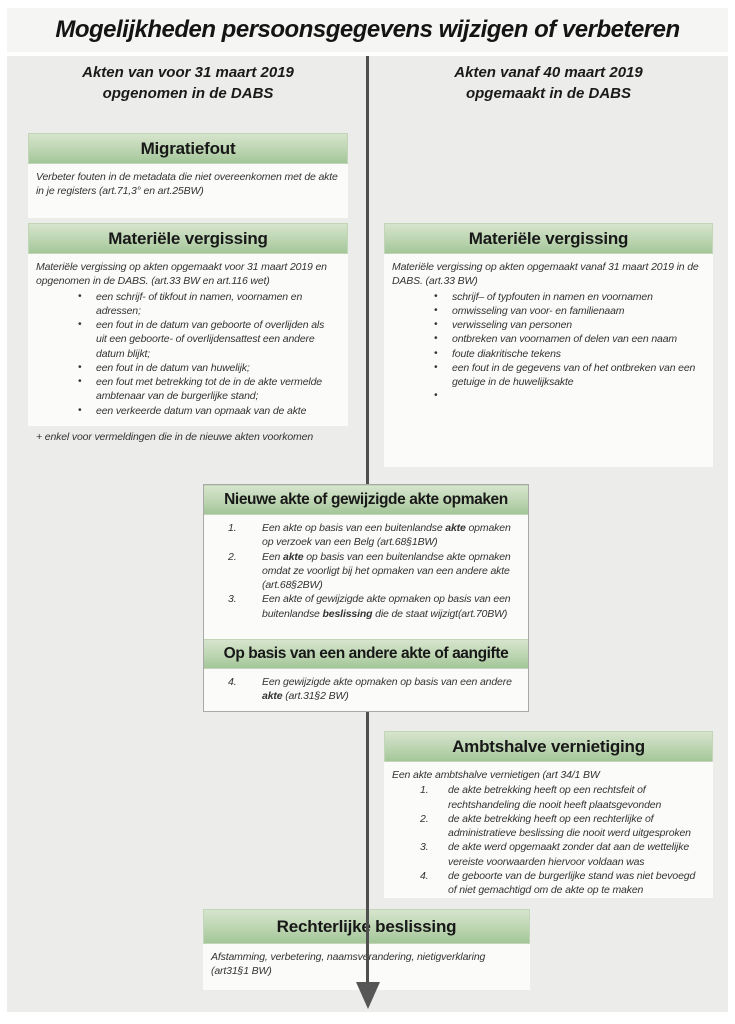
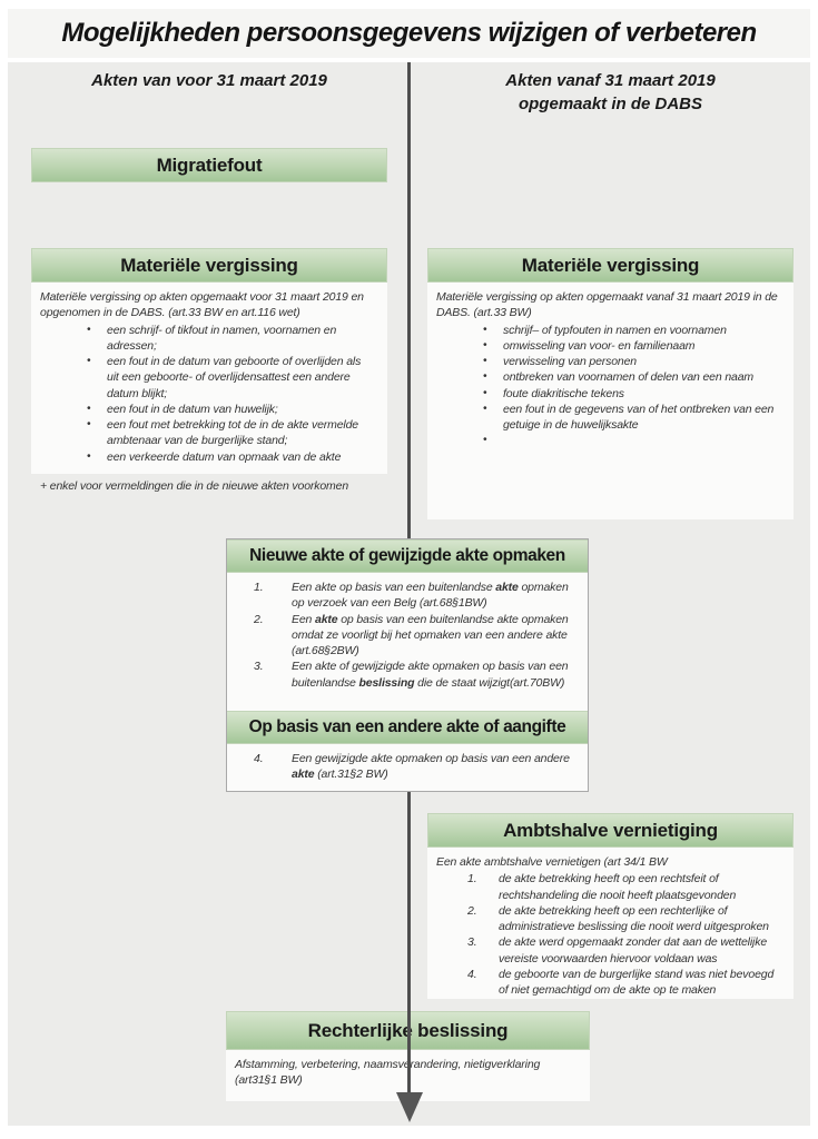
  Mogelijkheden persoonsgegevens wijzigen of verbeteren
  Akten van voor 31 maart 2019
- opgenomen in de DABS
- Akten vanaf 40 maart 2019
+ Akten vanaf 31 maart 2019
  opgemaakt in de DABS
  Migratiefout
- Verbeter fouten in de metadata die niet overeenkomen met de akte in je registers (art.71,3° en art.25BW)
  Materiële vergissing
  Materiële vergissing op akten opgemaakt voor 31 maart 2019 en opgenomen in de DABS. (art.33 BW en art.116 wet)
  •
  een schrijf- of tikfout in namen, voornamen en adressen;
  •
  een fout in de datum van geboorte of overlijden als uit een geboorte- of overlijdensattest een andere datum blijkt;
  •
  een fout in de datum van huwelijk;
  •
  een fout met betrekking tot de in de akte vermelde ambtenaar van de burgerlijke stand;
  •
  een verkeerde datum van opmaak van de akte
  + enkel voor vermeldingen die in de nieuwe akten voorkomen
  Materiële vergissing
  Materiële vergissing op akten opgemaakt vanaf 31 maart 2019 in de DABS. (art.33 BW)
  •
  schrijf– of typfouten in namen en voornamen
  •
  omwisseling van voor- en familienaam
  •
  verwisseling van personen
  •
  ontbreken van voornamen of delen van een naam
  •
  foute diakritische tekens
  •
  een fout in de gegevens van of het ontbreken van een getuige in de huwelijksakte
  •
  Nieuwe akte of gewijzigde akte opmaken
  1.
  Een akte op basis van een buitenlandse akte opmaken op verzoek van een Belg (art.68§1BW)
  2.
  Een akte op basis van een buitenlandse akte opmaken omdat ze voorligt bij het opmaken van een andere akte (art.68§2BW)
  3.
  Een akte of gewijzigde akte opmaken op basis van een buitenlandse beslissing die de staat wijzigt(art.70BW)
  Op basis van een andere akte of aangifte
  4.
  Een gewijzigde akte opmaken op basis van een andere akte (art.31§2 BW)
  Ambtshalve vernietiging
  Een akte ambtshalve vernietigen (art 34/1 BW
  1.
  de akte betrekking heeft op een rechtsfeit of rechtshandeling die nooit heeft plaatsgevonden
  2.
  de akte betrekking heeft op een rechterlijke of administratieve beslissing die nooit werd uitgesproken
  3.
  de akte werd opgemaakt zonder dat aan de wettelijke vereiste voorwaarden hiervoor voldaan was
  4.
  de geboorte van de burgerlijke stand was niet bevoegd of niet gemachtigd om de akte op te maken
  Rechterlijk beslissing
  Afstamming, verbetering, naamsvrandering, nietigverklaring (art31§1 BW)
